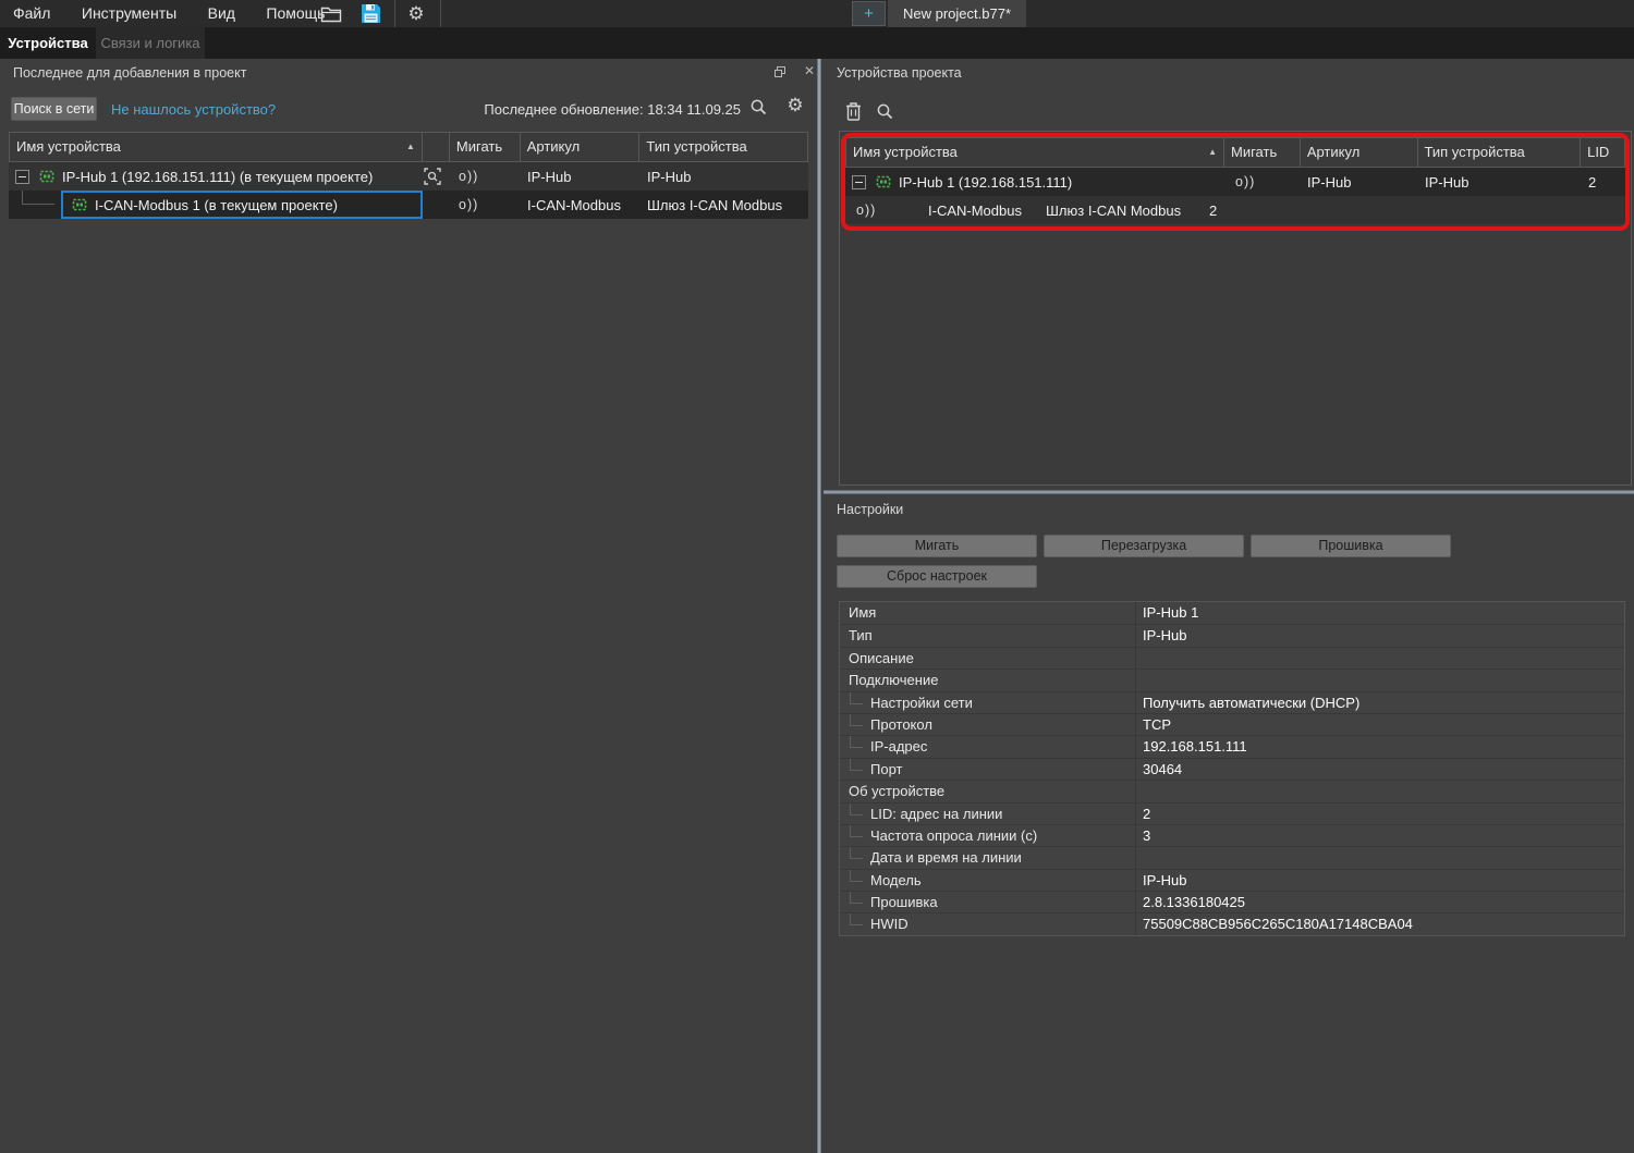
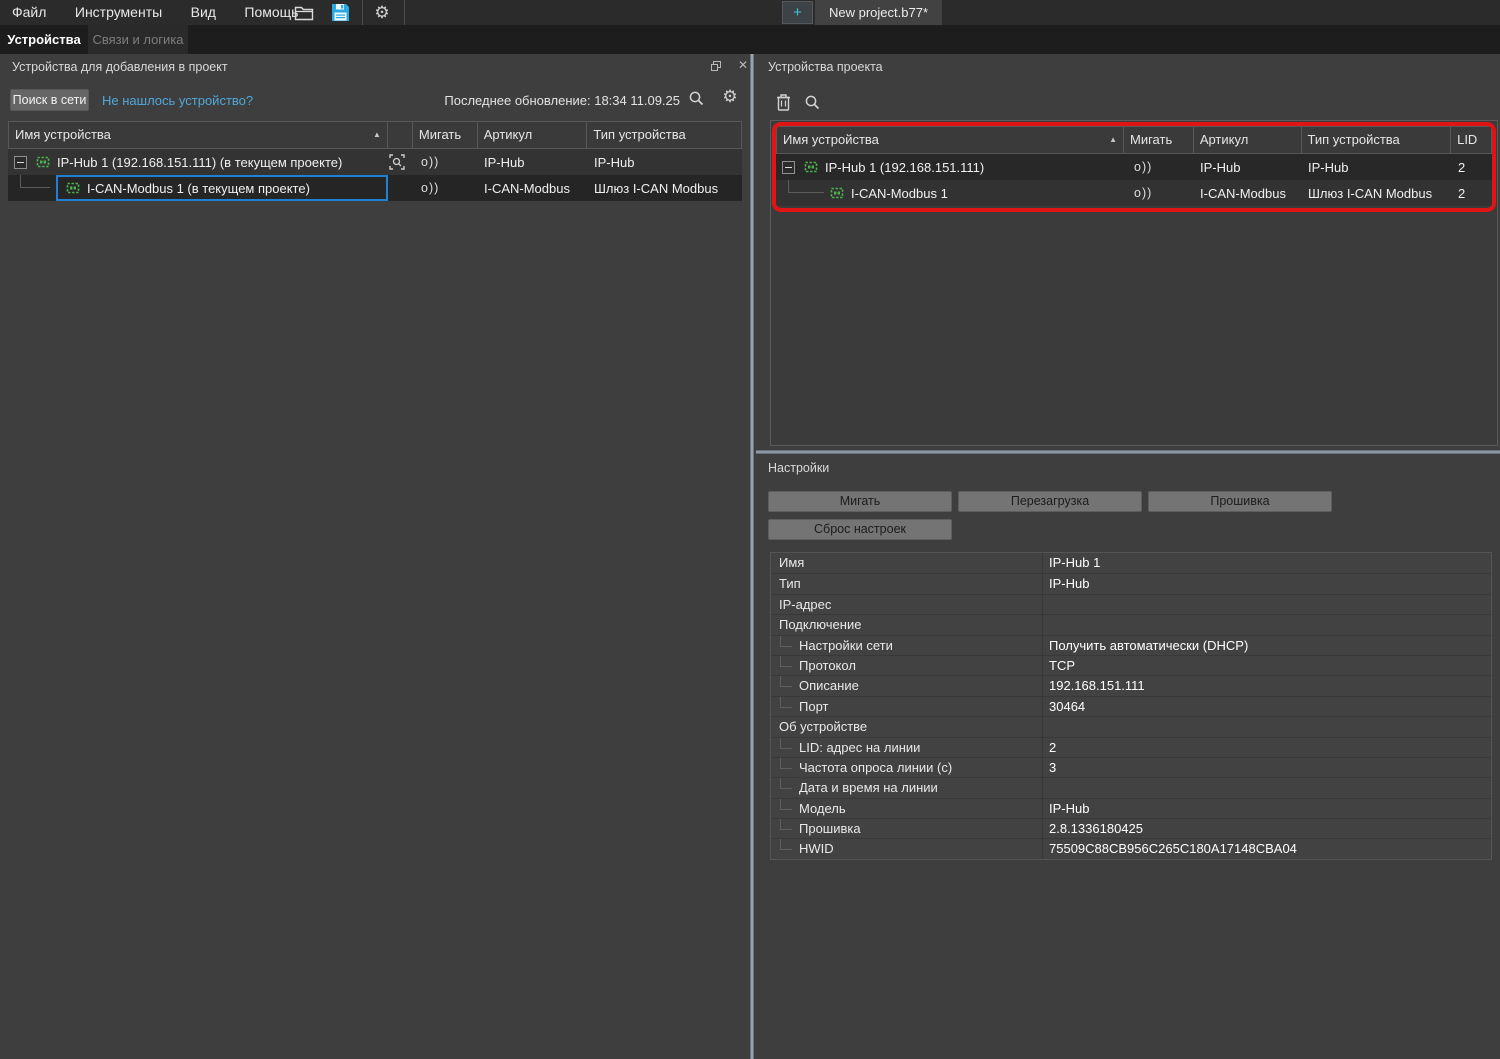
  Файл Инструменты Вид Помощ
  ⚙
  +
  New project.b77*
  Устройства
  Связи и логика
- Последнее для добавления в проект
+ Устройства для добавления в проект
  ✕
  Поиск в сети
  Не нашлось устройство?
  Последнее обновление: 18:34 11.09.25
  ⚙
  Имя устройства
  ▲
  Мигать
  Артикул
  Тип устройства
  IP-Hub 1 (192.168.151.111) (в текущем проекте)
  о))
  IP-Hub
  IP-Hub
  I-CAN-Modbus 1 (в текущем проекте)
  о))
  I-CAN-Modbus
  Шлюз I-CAN Modbus
  Устройства проекта
  Имя устройства
  ▲
  Мигать
  Артикул
  Тип устройства
  LID
  IP-Hub 1 (192.168.151.111)
  о))
  IP-Hub
  IP-Hub
  2
+ I-CAN-Modbus 1
  о))
  I-CAN-Modbus
  Шлюз I-CAN Modbus
  2
  Настройки
  Мигать
  Перезагрузка
  Прошивка
  Сброс настроек
  Имя
  IP-Hub 1
  Тип
  IP-Hub
- Описание
+ IP-адрес
  Подключение
  Настройки сети
  Получить автоматически (DHCP)
  Протокол
  TCP
- IP-адрес
+ Описание
  192.168.151.111
  Порт
  30464
  Об устройстве
  LID: адрес на линии
  2
  Частота опроса линии (с)
  3
  Дата и время на линии
  Модель
  IP-Hub
  Прошивка
  2.8.1336180425
  HWID
  75509C88CB956C265C180A17148CBA04
